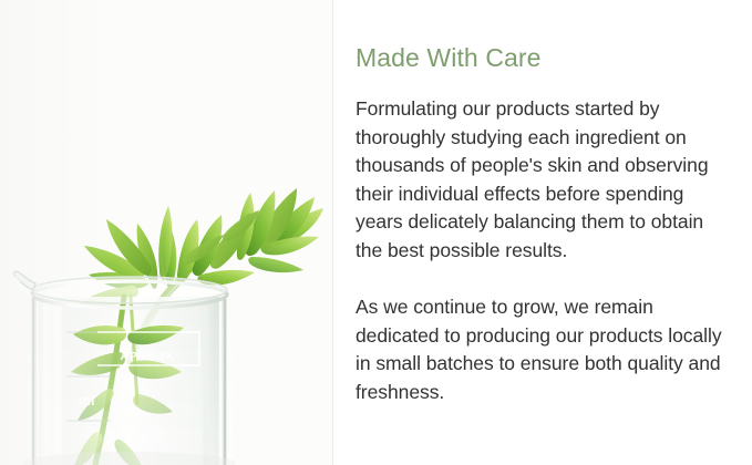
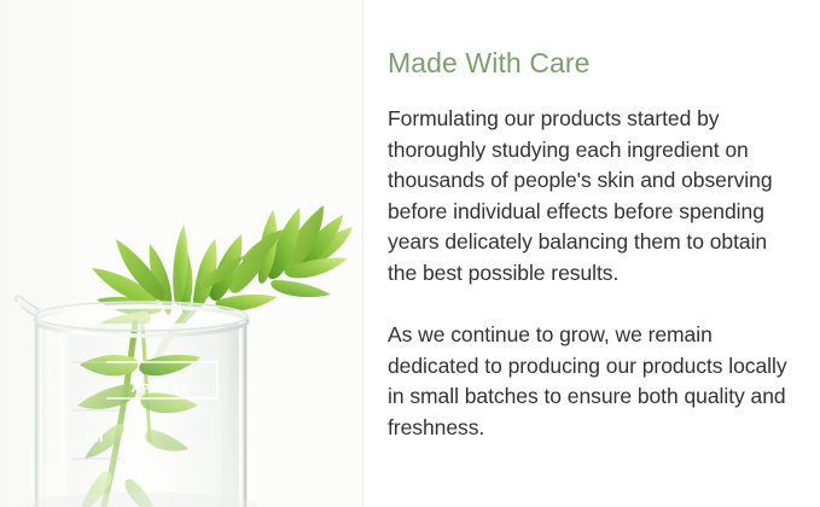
  Made With Care
- Formulating our products started by thoroughly studying each ingredient on thousands of people's skin and observing their individual effects before spending years delicately balancing them to obtain the best possible results.
+ Formulating our products started by thoroughly studying each ingredient on thousands of people's skin and observing before individual effects before spending years delicately balancing them to obtain the best possible results.
  As we continue to grow, we remain dedicated to producing our products locally in small batches to ensure both quality and freshness.
